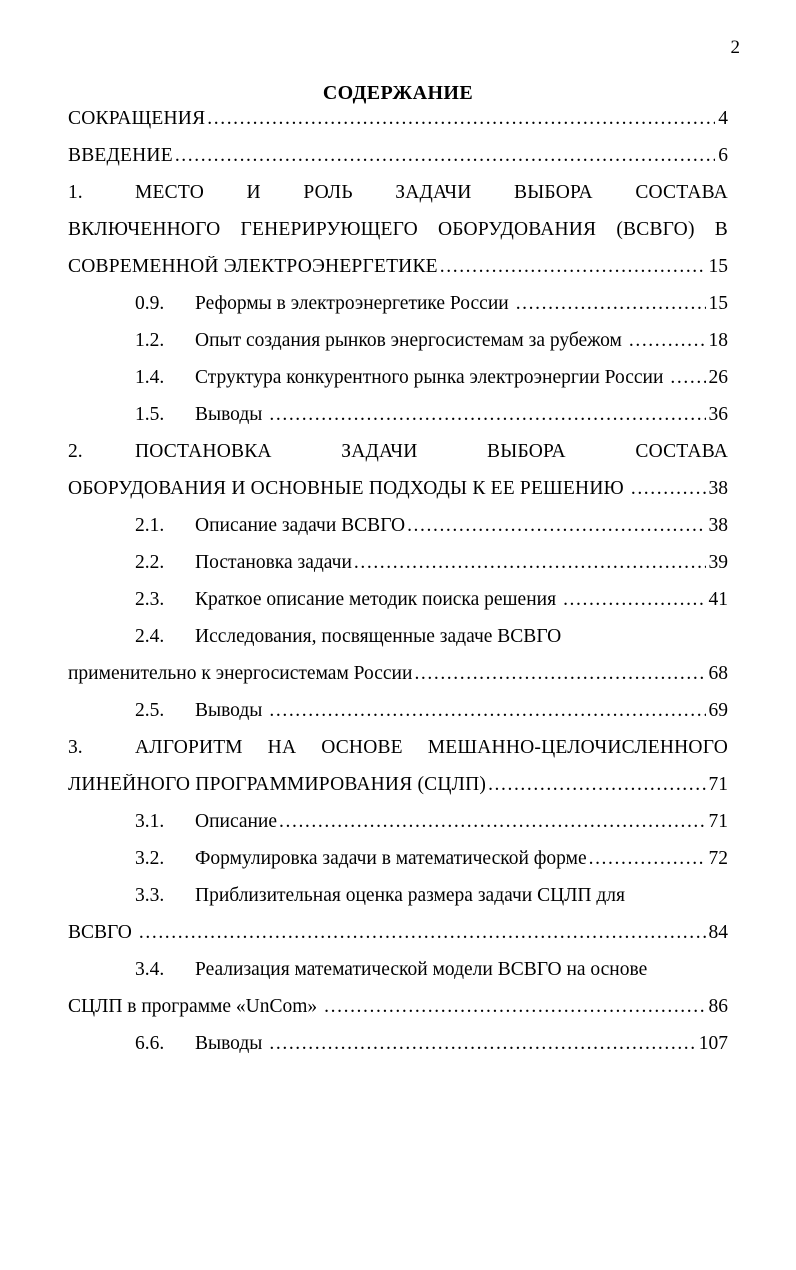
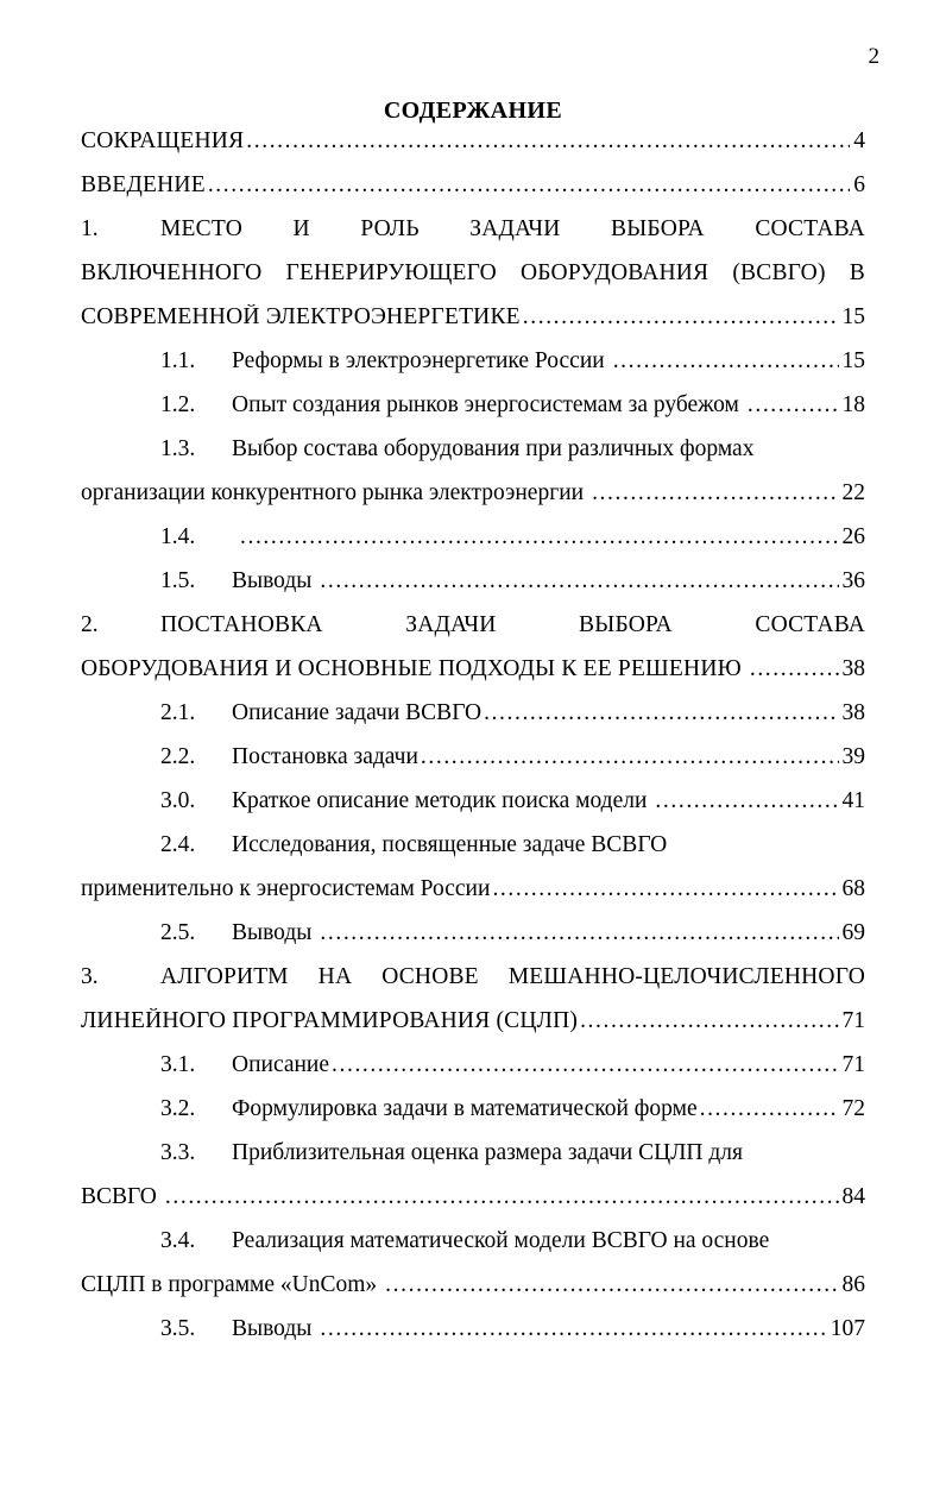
  2
  СОДЕРЖАНИЕ
  СОКРАЩЕНИЯ
  4
  ВВЕДЕНИЕ
  6
  1.
  МЕСТО
  И
  РОЛЬ
  ЗАДАЧИ
  ВЫБОРА
  СОСТАВА
  ВКЛЮЧЕННОГО
  ГЕНЕРИРУЮЩЕГО
  ОБОРУДОВАНИЯ
  (ВСВГО)
  В
  СОВРЕМЕННОЙ ЭЛЕКТРОЭНЕРГЕТИКЕ
  15
- 0.9.
+ 1.1.
  Реформы в электроэнергетике России
  15
  1.2.
  Опыт создания рынков энергосистемам за рубежом
  18
+ 1.3.
+ Выбор состава оборудования при различных формах
+ организации конкурентного рынка электроэнергии
+ 22
  1.4.
- Структура конкурентного рынка электроэнергии России
  26
  1.5.
  Выводы
  36
  2.
  ПОСТАНОВКА
  ЗАДАЧИ
  ВЫБОРА
  СОСТАВА
  ОБОРУДОВАНИЯ И ОСНОВНЫЕ ПОДХОДЫ К ЕЕ РЕШЕНИЮ
  38
  2.1.
  Описание задачи ВСВГО
  38
  2.2.
  Постановка задачи
  39
- 2.3.
+ 3.0.
- Краткое описание методик поиска решения
+ Краткое описание методик поиска модели
  41
  2.4.
  Исследования, посвященные задаче ВСВГО
  применительно к энергосистемам России
  68
  2.5.
  Выводы
  69
  3.
  АЛГОРИТМ
  НА
  ОСНОВЕ
  МЕШАННО-ЦЕЛОЧИСЛЕННОГО
  ЛИНЕЙНОГО ПРОГРАММИРОВАНИЯ (СЦЛП)
  71
  3.1.
  Описание
  71
  3.2.
  Формулировка задачи в математической форме
  72
  3.3.
  Приблизительная оценка размера задачи СЦЛП для
  ВСВГО
  84
  3.4.
  Реализация математической модели ВСВГО на основе
  СЦЛП в программе «UnCom»
  86
- 6.6.
+ 3.5.
  Выводы
  107
